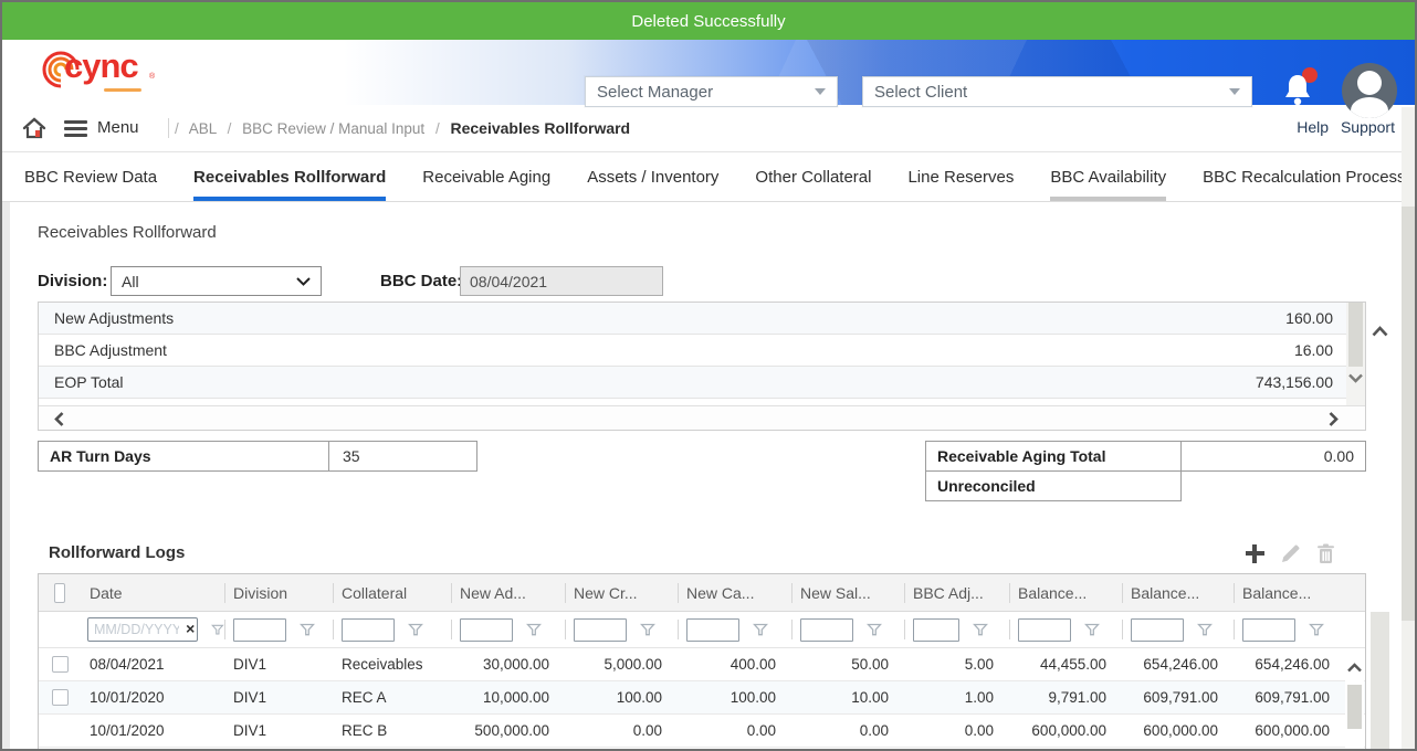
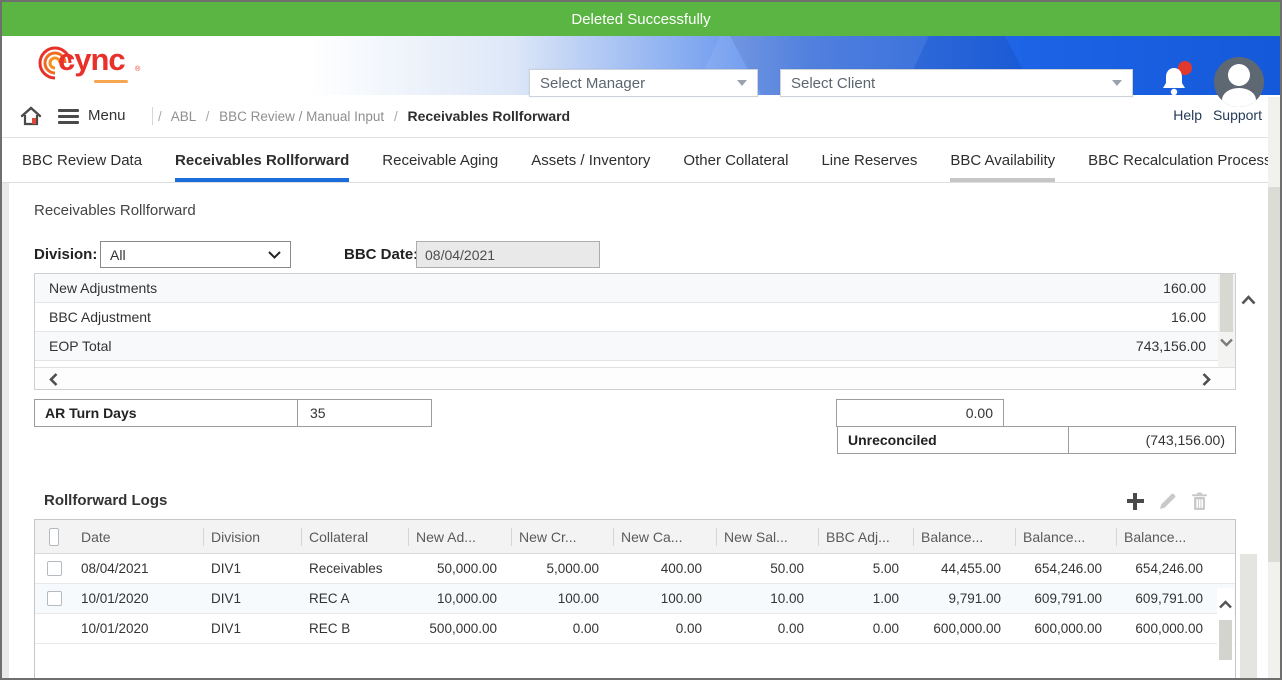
  Deleted Successfully
  cync
  Select Manager
  Select Client
  Menu
  / ABL / BBC Review / Manual Input / Receivables Rollforward
  Help Support
  BBC Review Data
  Receivables Rollforward
  Receivable Aging
  Assets / Inventory
  Other Collateral
  Line Reserves
  BBC Availability
  BBC Recalculation Proces
  Receivables Rollforward
  Division:
  All
  BBC Date
  08/04/2021
  New Adjustments
  160.00
  BBC Adjustment
  16.00
  EOP Total
  743,156.00
  AR Turn Days
  35
- Receivable Aging Total
  0.00
  Unreconciled
+ (743,156.00)
  Rollforward Logs
  Date
  Division
  Collateral
  New Ad...
  New Cr...
  New Ca...
  New Sal...
  BBC Adj...
  Balance...
  Balance...
  Balance...
- MM/DD/YYYY
- ×
  08/04/2021
  DIV1
  Receivables
- 30,000.00
+ 50,000.00
  5,000.00
  400.00
  50.00
  5.00
  44,455.00
  654,246.00
  654,246.00
  10/01/2020
  DIV1
  REC A
  10,000.00
  100.00
  100.00
  10.00
  1.00
  9,791.00
  609,791.00
  609,791.00
  10/01/2020
  DIV1
  REC B
  500,000.00
  0.00
  0.00
  0.00
  0.00
  600,000.00
  600,000.00
  600,000.00
